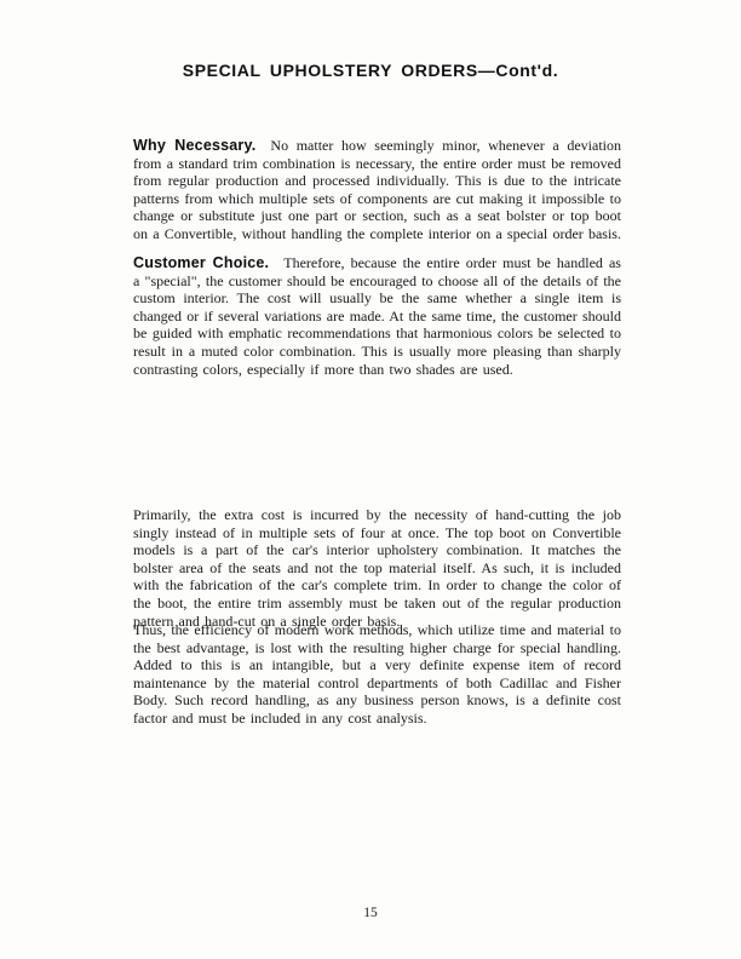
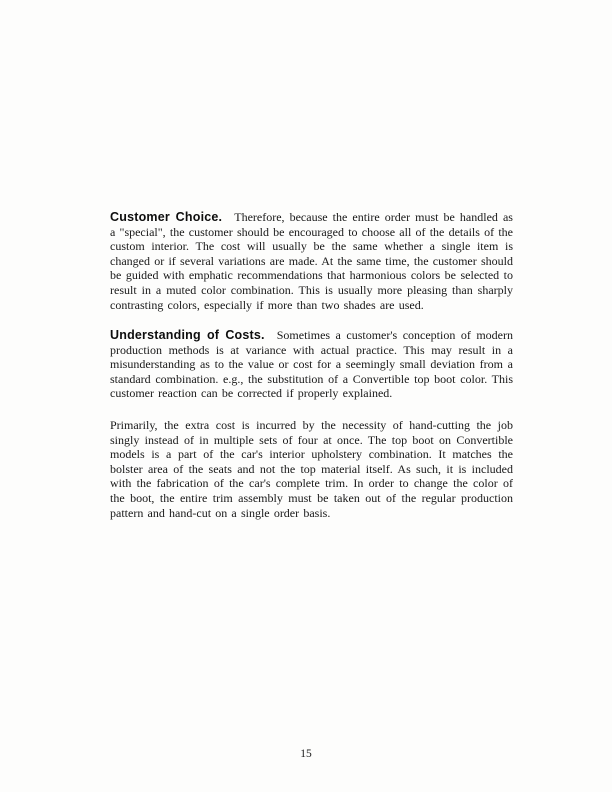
- SPECIAL UPHOLSTERY ORDERS—Cont'd.
- Why Necessary. No matter how seemingly minor, whenever a deviation from a standard trim combination is necessary, the entire order must be removed from regular production and processed individually. This is due to the intricate patterns from which multiple sets of components are cut making it impossible to change or substitute just one part or section, such as a seat bolster or top boot on a Convertible, without handling the complete interior on a special order basis.
  Customer Choice. Therefore, because the entire order must be handled as a "special", the customer should be encouraged to choose all of the details of the custom interior. The cost will usually be the same whether a single item is changed or if several variations are made. At the same time, the customer should be guided with emphatic recommendations that harmonious colors be selected to result in a muted color combination. This is usually more pleasing than sharply contrasting colors, especially if more than two shades are used.
+ Understanding of Costs. Sometimes a customer's conception of modern production methods is at variance with actual practice. This may result in a misunderstanding as to the value or cost for a seemingly small deviation from a standard combination. e.g., the substitution of a Convertible top boot color. This customer reaction can be corrected if properly explained.
  Primarily, the extra cost is incurred by the necessity of hand-cutting the job singly instead of in multiple sets of four at once. The top boot on Convertible models is a part of the car's interior upholstery combination. It matches the bolster area of the seats and not the top material itself. As such, it is included with the fabrication of the car's complete trim. In order to change the color of the boot, the entire trim assembly must be taken out of the regular production pattern and hand-cut on a single order basis.
- Thus, the efficiency of modern work methods, which utilize time and material to the best advantage, is lost with the resulting higher charge for special handling. Added to this is an intangible, but a very definite expense item of record maintenance by the material control departments of both Cadillac and Fisher Body. Such record handling, as any business person knows, is a definite cost factor and must be included in any cost analysis.
  15
